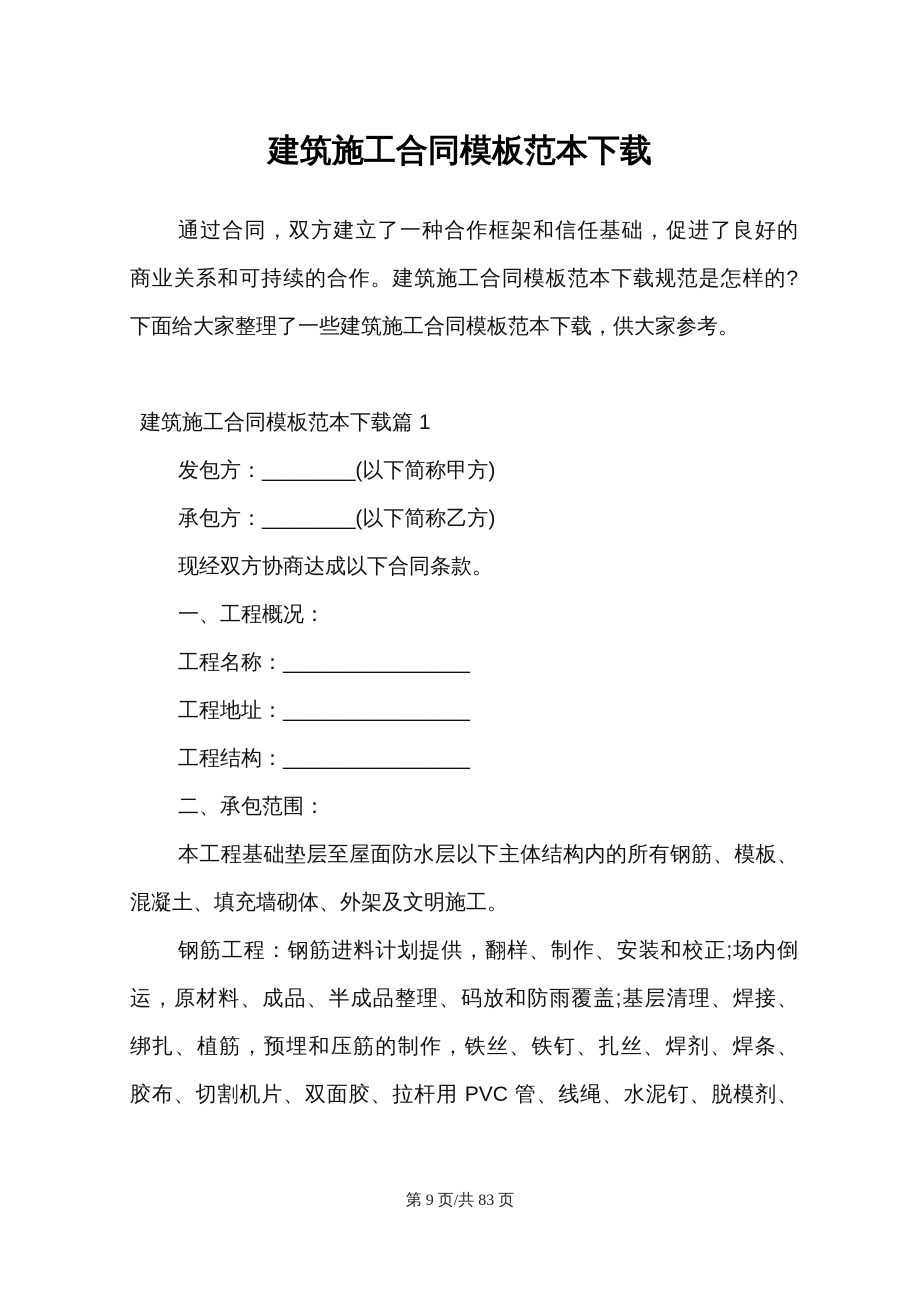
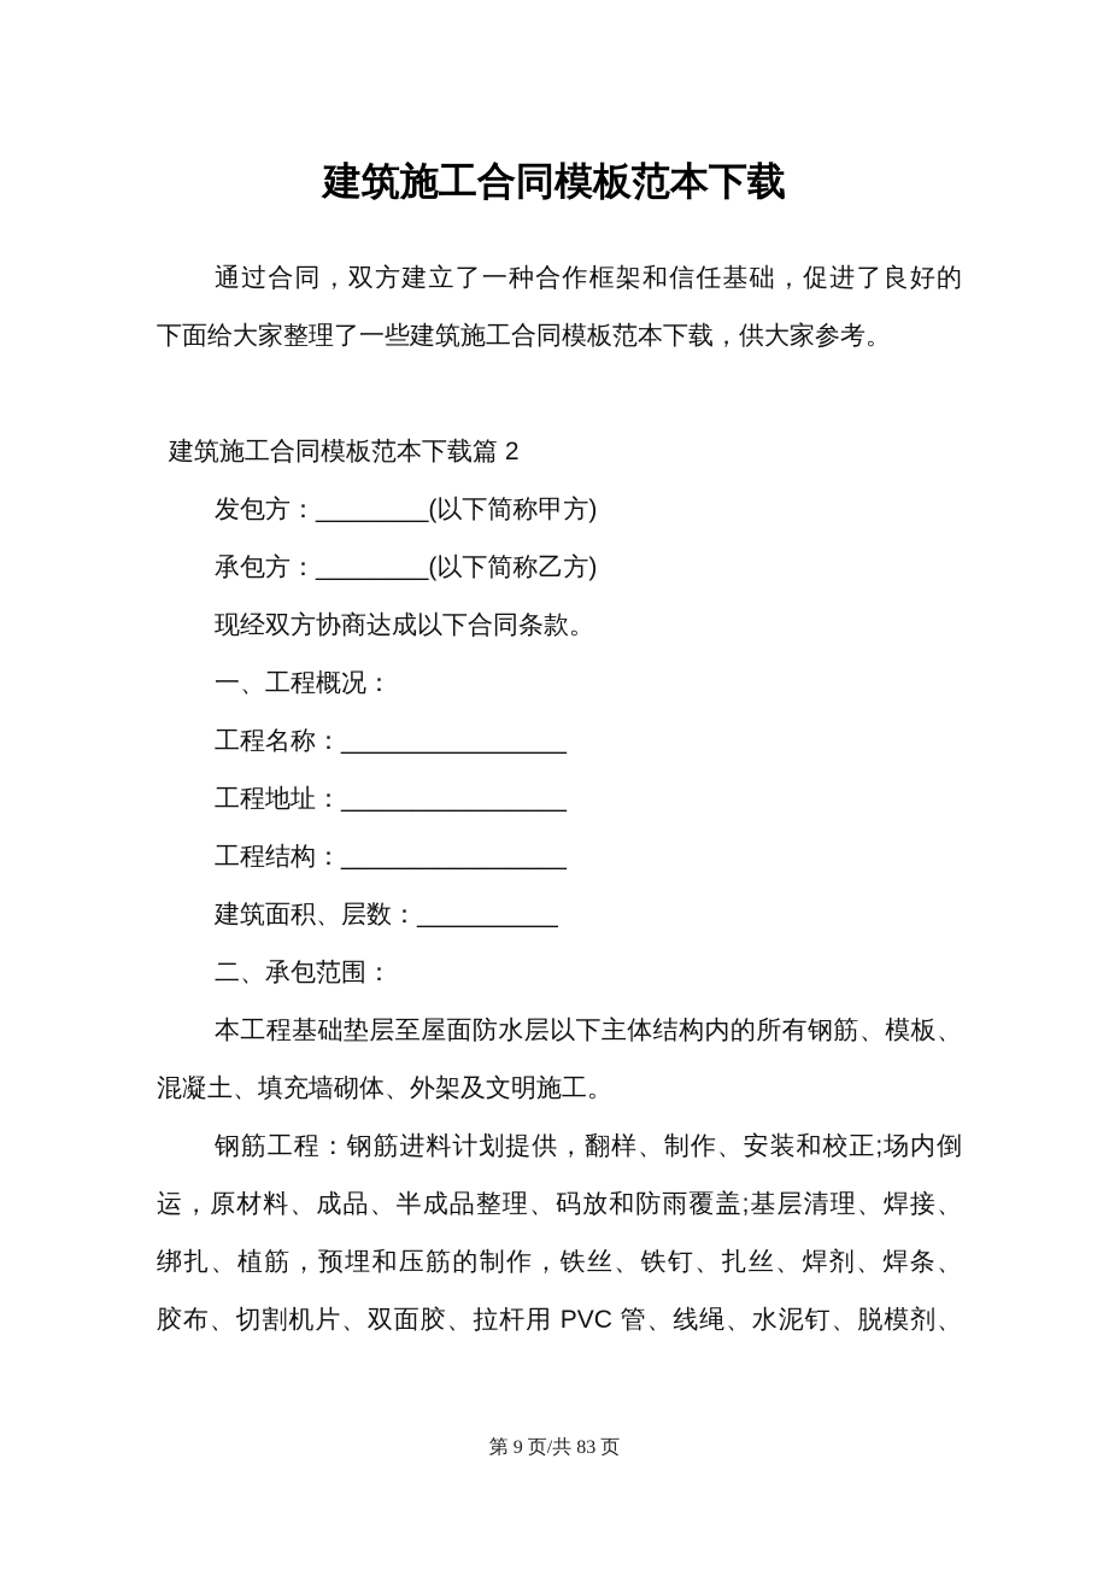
  建筑施工合同模板范本下载
  通过合同，双方建立了一种合作框架和信任基础，促进了良好的
- 商业关系和可持续的合作。建筑施工合同模板范本下载规范是怎样的?
  下面给大家整理了一些建筑施工合同模板范本下载，供大家参考。
- 建筑施工合同模板范本下载篇 1
+ 建筑施工合同模板范本下载篇 2
  发包方：________(以下简称甲方)
  承包方：________(以下简称乙方)
  现经双方协商达成以下合同条款。
  一、工程概况：
  工程名称：________________
  工程地址：________________
  工程结构：________________
+ 建筑面积、层数：__________
  二、承包范围：
  本工程基础垫层至屋面防水层以下主体结构内的所有钢筋、模板、
  混凝土、填充墙砌体、外架及文明施工。
  钢筋工程：钢筋进料计划提供，翻样、制作、安装和校正;场内倒
  运，原材料、成品、半成品整理、码放和防雨覆盖;基层清理、焊接、
  绑扎、植筋，预埋和压筋的制作，铁丝、铁钉、扎丝、焊剂、焊条、
  胶布、切割机片、双面胶、拉杆用 PVC 管、线绳、水泥钉、脱模剂、
  第 9 页/共 83 页
